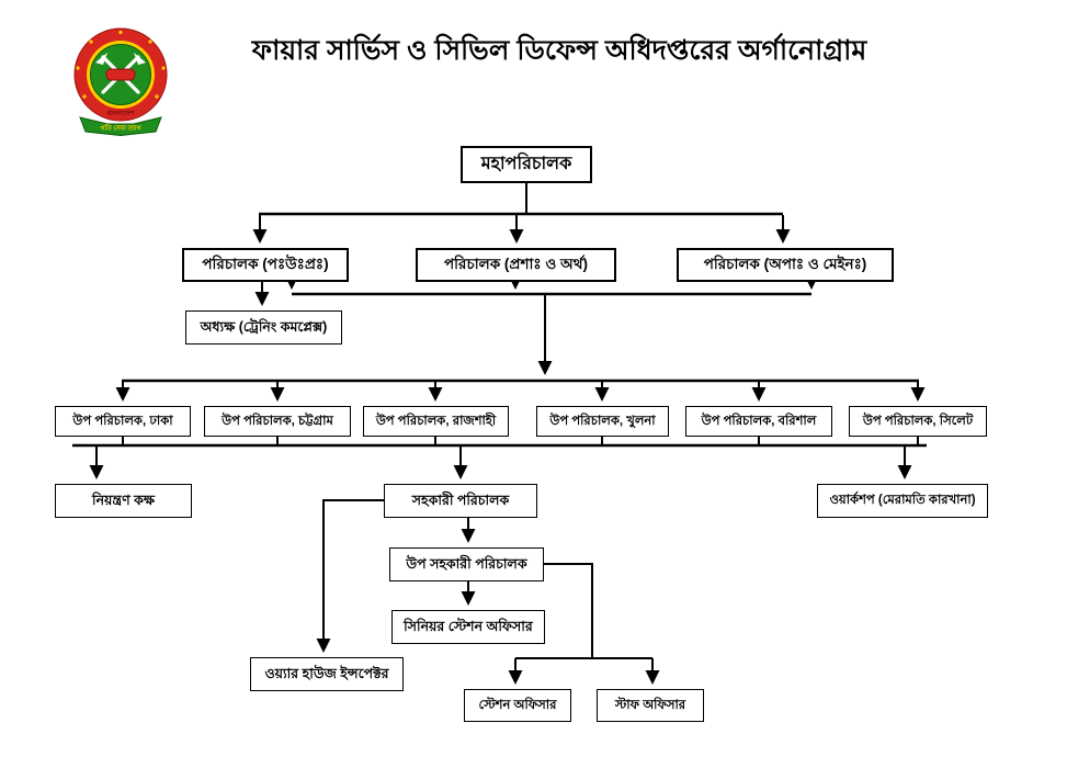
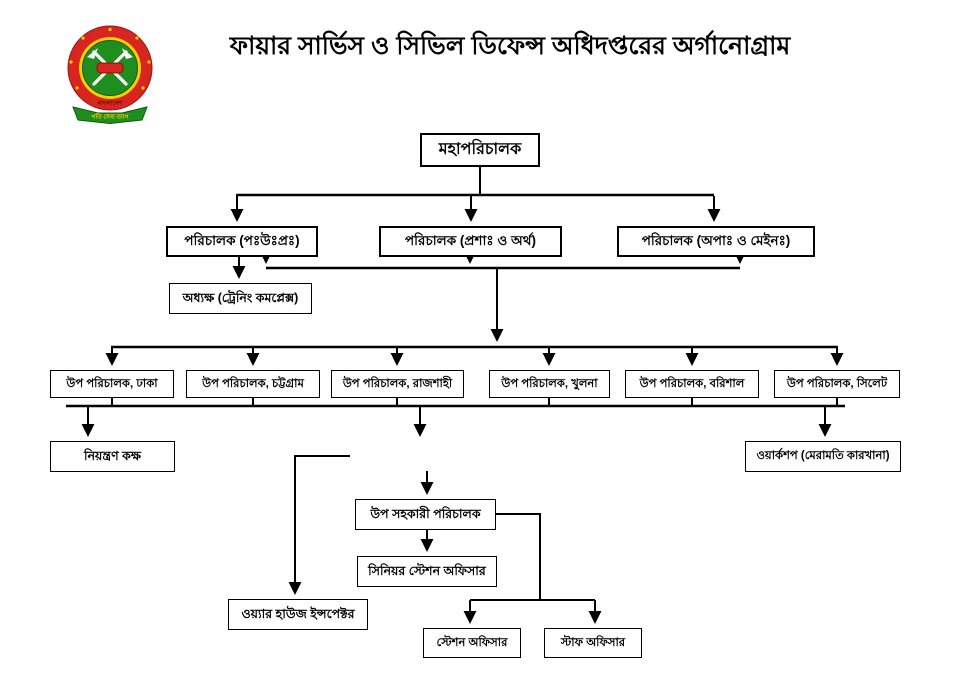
  ফায়ার সার্ভিস ও সিভিল ডিফেন্স অধিদপ্তরের অর্গানোগ্রাম
  মহাপরিচালক
  পরিচালক (পঃউঃপ্রঃ)
  পরিচালক (প্রশাঃ ও অর্থ)
  পরিচালক (অপাঃ ও মেইনঃ)
  অধ্যক্ষ (ট্রেনিং কমপ্লেক্স)
  উপ পরিচালক, ঢাকা
  উপ পরিচালক, চট্টগ্রাম
  উপ পরিচালক, রাজশাহী
  উপ পরিচালক, খুলনা
  উপ পরিচালক, বরিশাল
  উপ পরিচালক, সিলেট
  নিয়ন্ত্রণ কক্ষ
- সহকারী পরিচালক
  ওয়ার্কশপ (মেরামতি কারখানা)
  উপ সহকারী পরিচালক
  সিনিয়র স্টেশন অফিসার
  ওয়্যার হাউজ ইন্সপেক্টর
  স্টেশন অফিসার
  স্টাফ অফিসার
